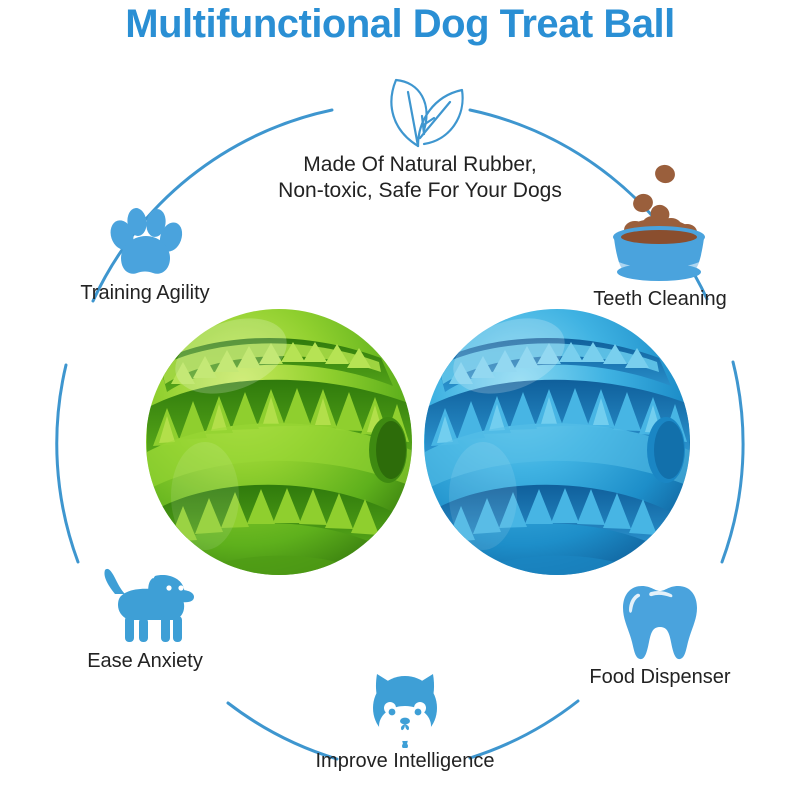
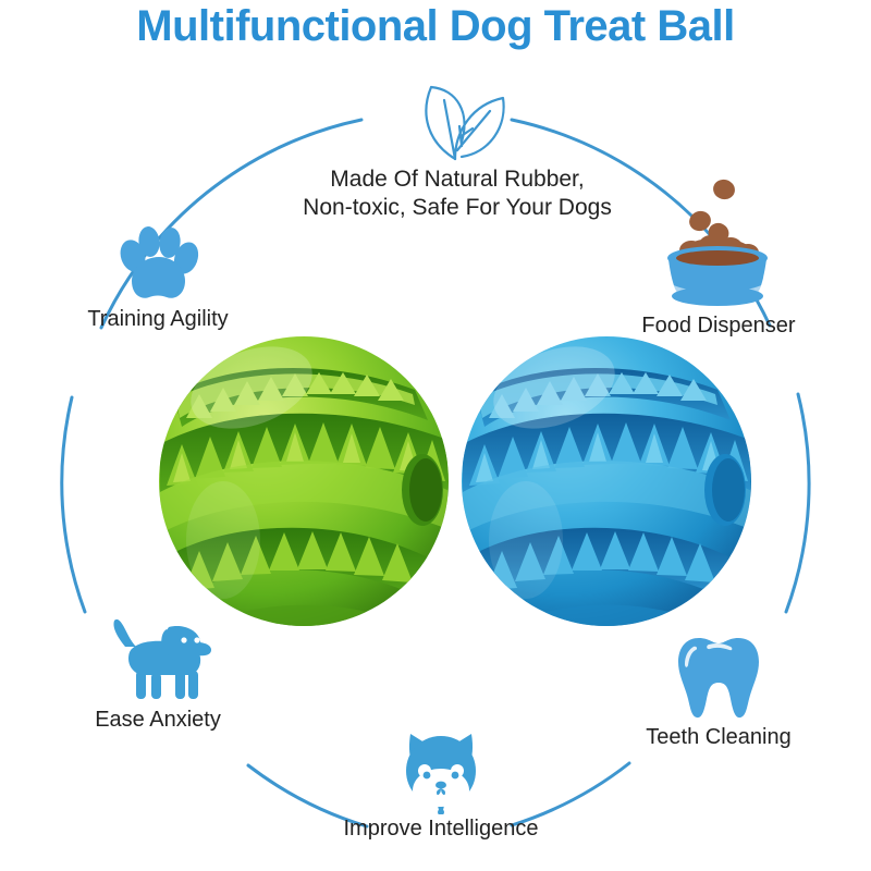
  Multifunctional Dog Treat Ball
  Made Of Natural Rubber,
  Non-toxic, Safe For Your Dogs
  Training Agility
- Teeth Cleaning
+ Food Dispenser
  Ease Anxiety
- Food Dispenser
+ Teeth Cleaning
  Improve Intelligence
